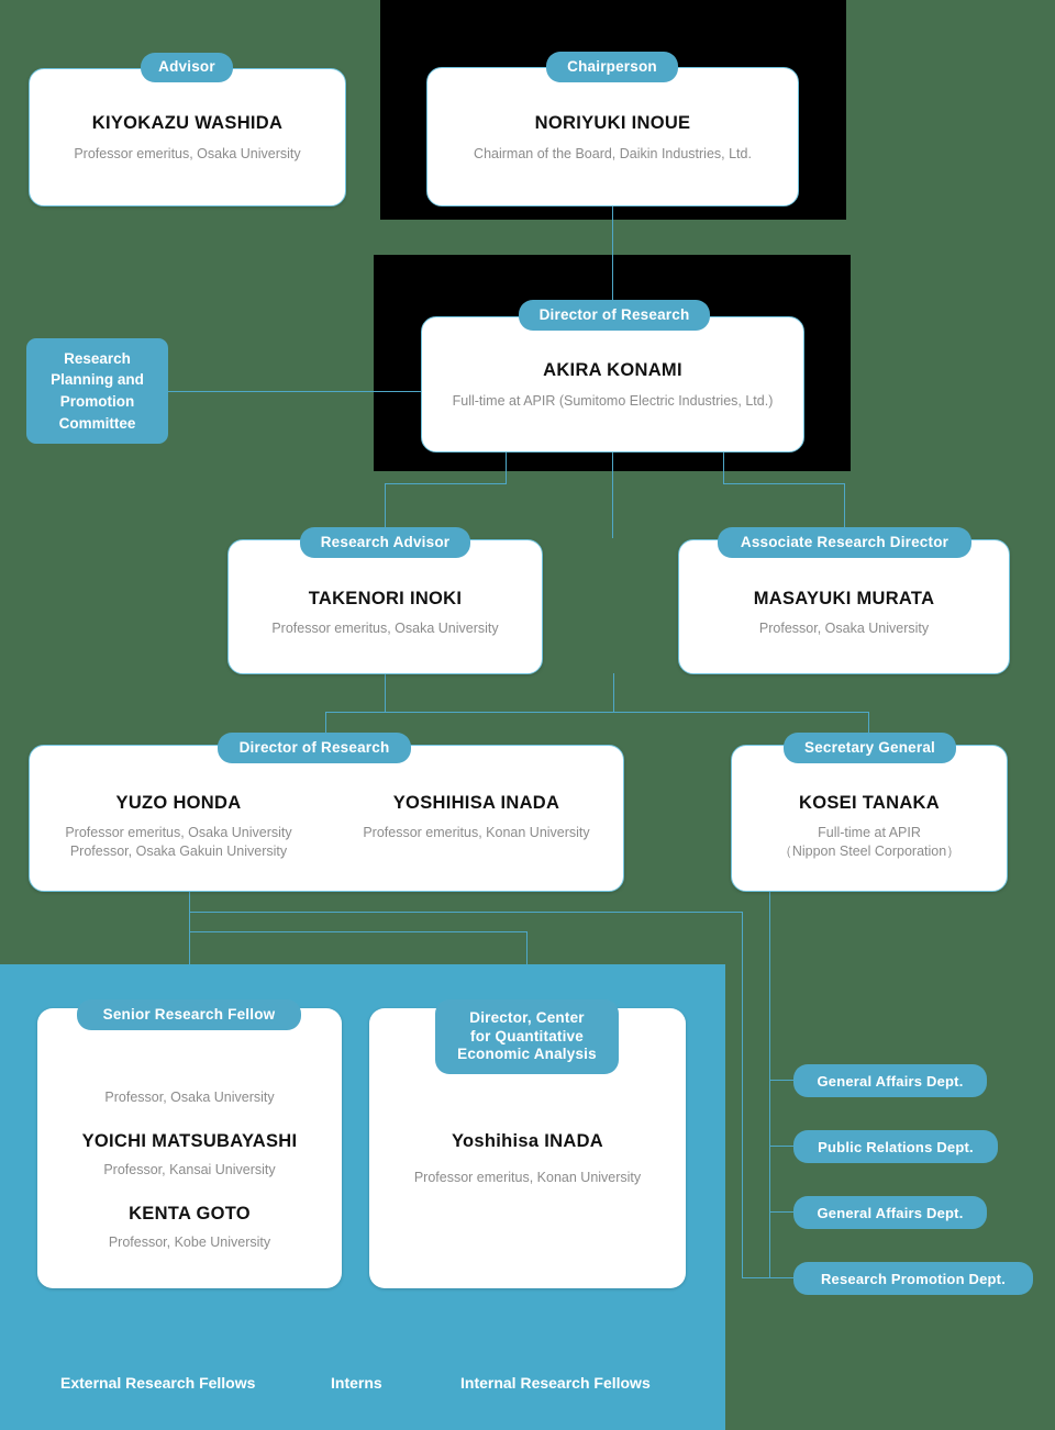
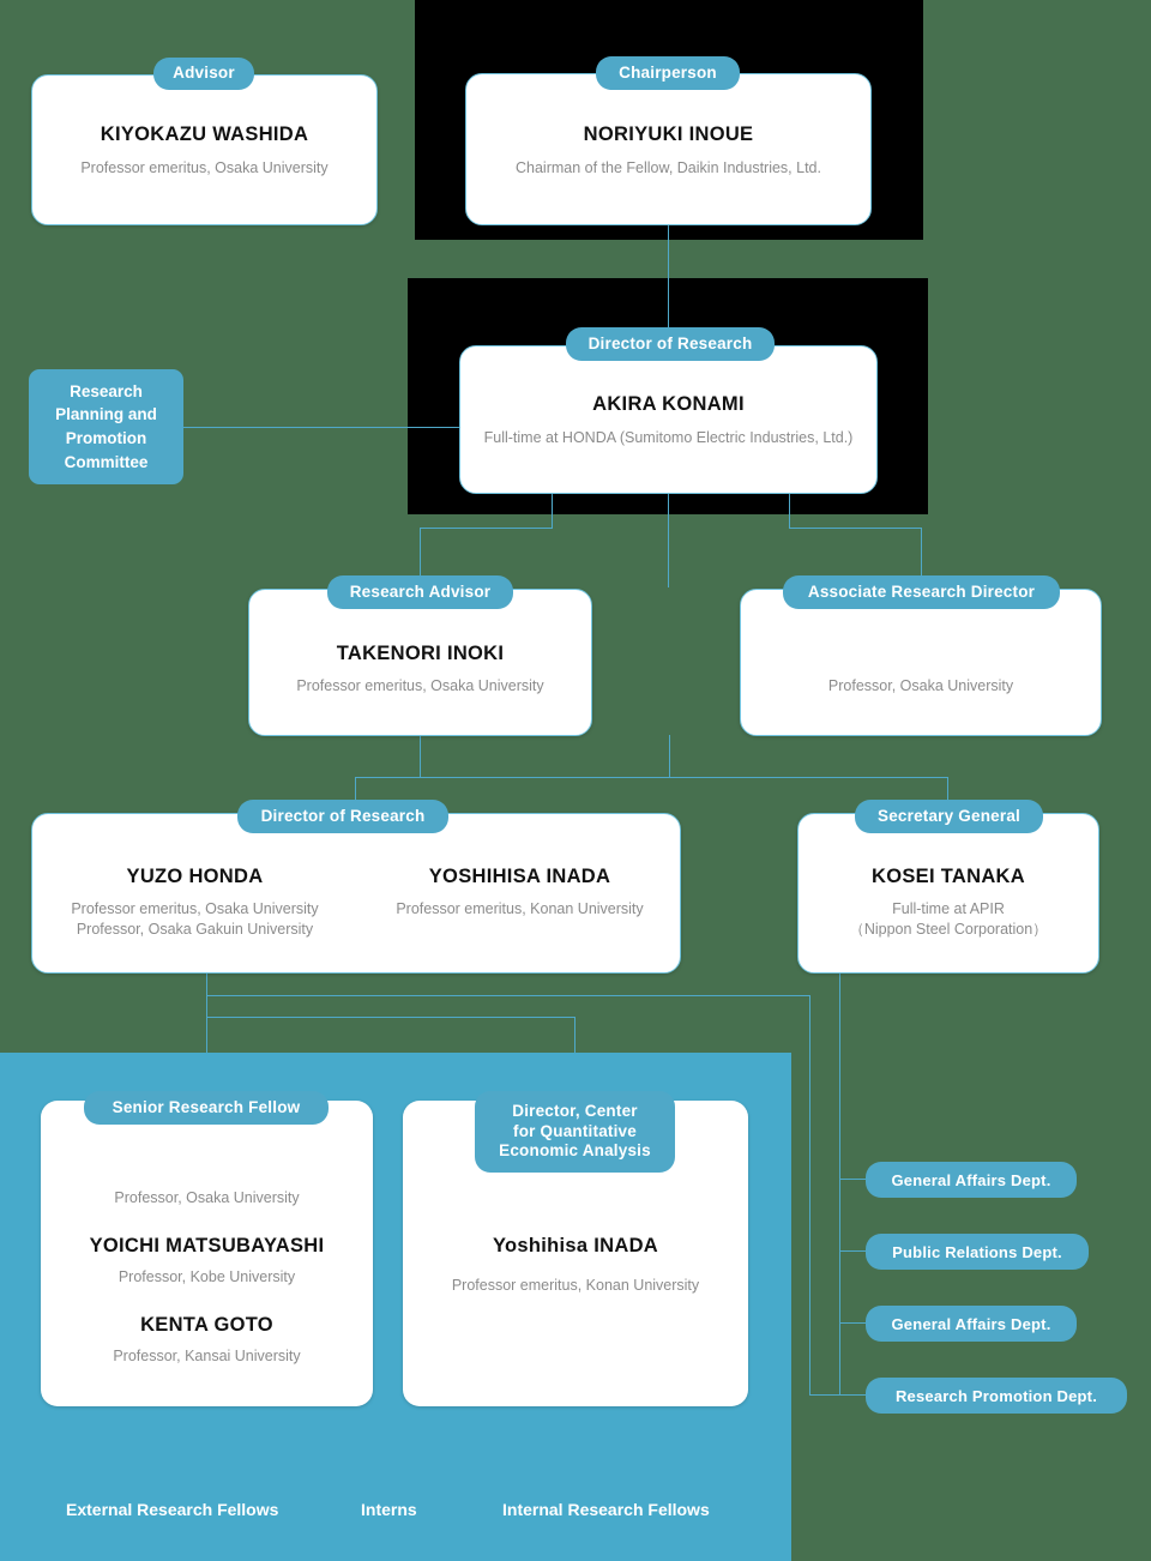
  KIYOKAZU WASHIDA
  Professor emeritus, Osaka University
  Advisor
  NORIYUKI INOUE
- Chairman of the Board, Daikin Industries, Ltd.
+ Chairman of the Fellow, Daikin Industries, Ltd.
  Chairperson
  Research
  Planning and
  Promotion
  Committee
  AKIRA KONAMI
- Full-time at APIR (Sumitomo Electric Industries, Ltd.)
+ Full-time at HONDA (Sumitomo Electric Industries, Ltd.)
  Director of Research
  TAKENORI INOKI
  Professor emeritus, Osaka University
  Research Advisor
- MASAYUKI MURATA
  Professor, Osaka University
  Associate Research Director
  YUZO HONDA
  Professor emeritus, Osaka University
  Professor, Osaka Gakuin University
  YOSHIHISA INADA
  Professor emeritus, Konan University
  Director of Research
  KOSEI TANAKA
  Full-time at APIR
  （Nippon Steel Corporation）
  Secretary General
  Professor, Osaka University
  YOICHI MATSUBAYASHI
- Professor, Kansai University
+ Professor, Kobe University
  KENTA GOTO
- Professor, Kobe University
+ Professor, Kansai University
  Senior Research Fellow
  Yoshihisa INADA
  Professor emeritus, Konan University
  Director, Center
  for Quantitative
  Economic Analysis
  General Affairs Dept.
  Public Relations Dept.
  General Affairs Dept.
  Research Promotion Dept.
  External Research Fellows
  Interns
  Internal Research Fellows
